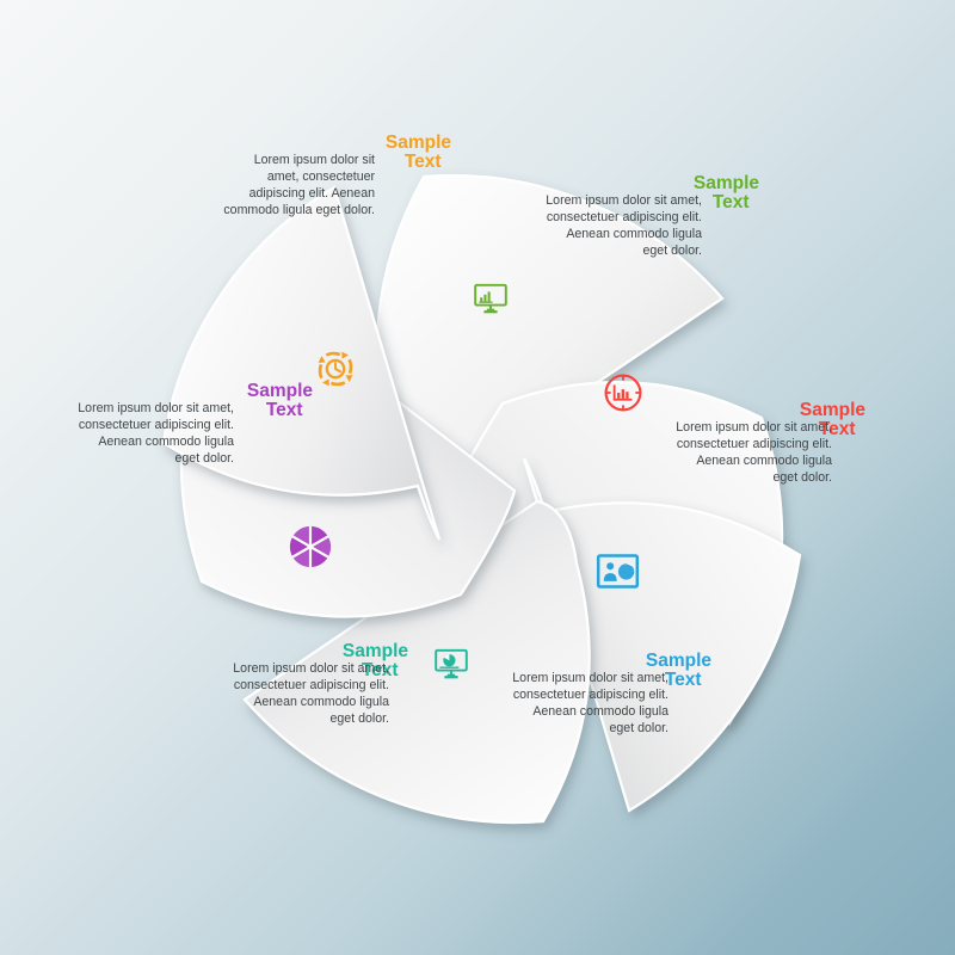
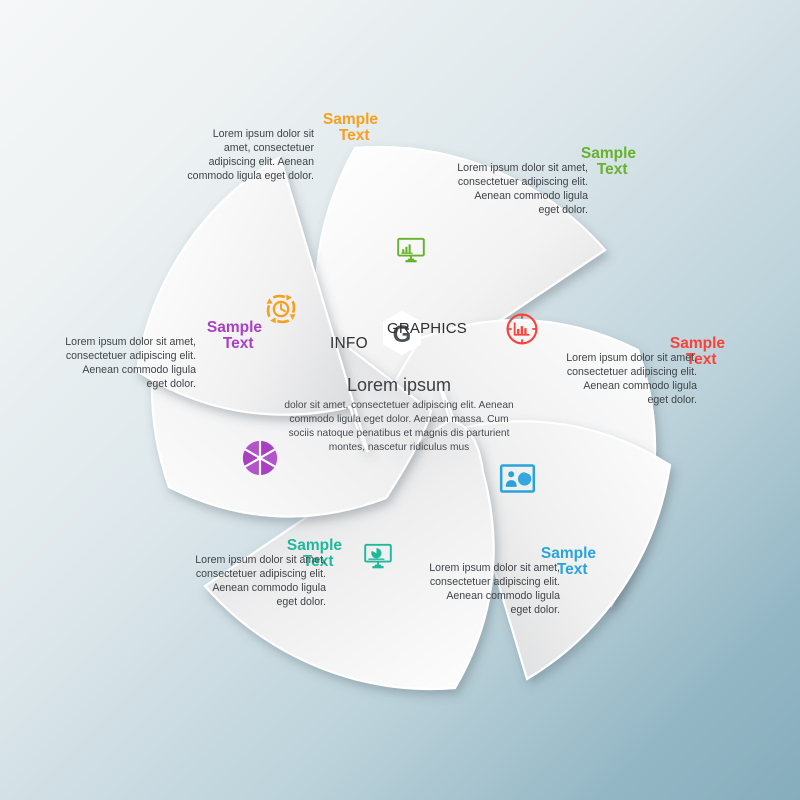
  Sample
  Text
  Lorem ipsum dolor sit amet, consectetuer adipiscing elit. Aenean commodo ligula eget dolor.
  Sample
  Text
  Lorem ipsum dolor sit amet, consectetuer adipiscing elit. Aenean commodo ligula eget dolor.
  Sample
  Text
  Lorem ipsum dolor sit amet, consectetuer adipiscing elit. Aenean commodo ligula eget dolor.
  Sample
  Text
  Lorem ipsum dolor sit amet, consectetuer adipiscing elit. Aenean commodo ligula eget dolor.
  Sample
  Text
  Lorem ipsum dolor sit amet, consectetuer adipiscing elit. Aenean commodo ligula eget dolor.
  Sample
  Text
  Lorem ipsum dolor sit amet, consectetuer adipiscing elit. Aenean commodo ligula eget dolor.
+ G
+ INFO
+ GRAPHICS
+ Lorem ipsum
+ dolor sit amet, consectetuer adipiscing elit. Aenean commodo ligula eget dolor. Aenean massa. Cum sociis natoque penatibus et magnis dis parturient montes, nascetur ridiculus mus
